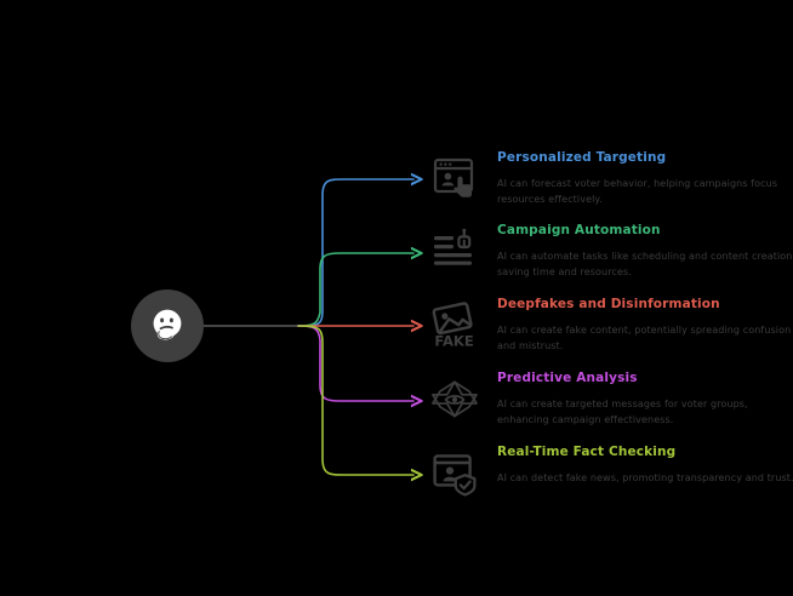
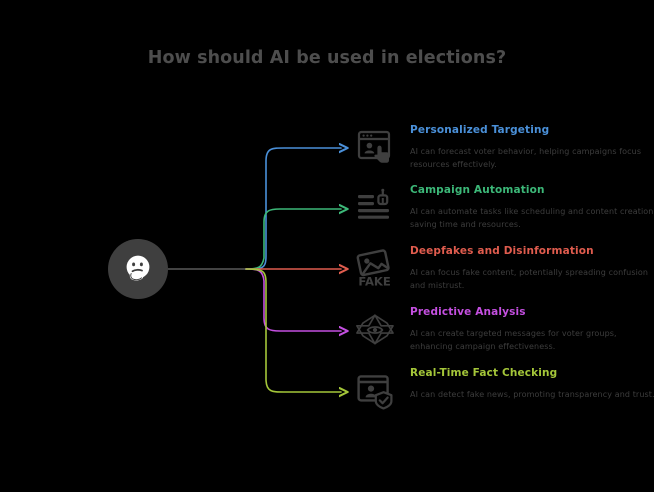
+ How should AI be used in elections?
  Personalized Targeting
  AI can forecast voter behavior, helping campaigns focus resources effectively.
  Campaign Automation
  AI can automate tasks like scheduling and content creation saving time and resources.
  FAKE
  Deepfakes and Disinformation
- AI can create fake content, potentially spreading confusion and mistrust.
+ AI can focus fake content, potentially spreading confusion and mistrust.
  Predictive Analysis
  AI can create targeted messages for voter groups, enhancing campaign effectiveness.
  Real-Time Fact Checking
  AI can detect fake news, promoting transparency and trust.
